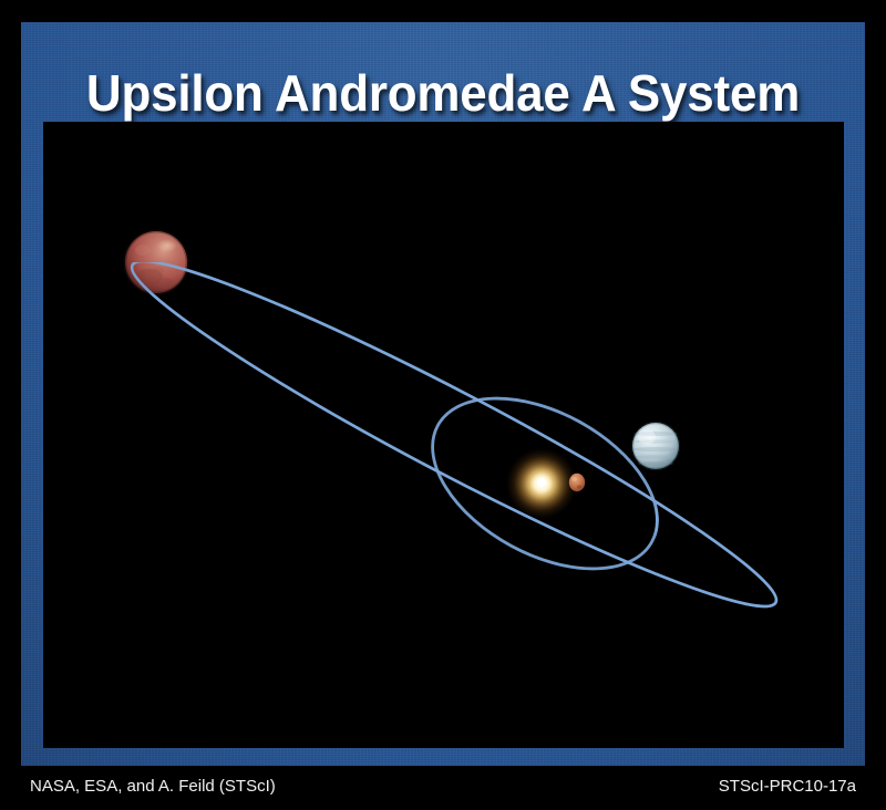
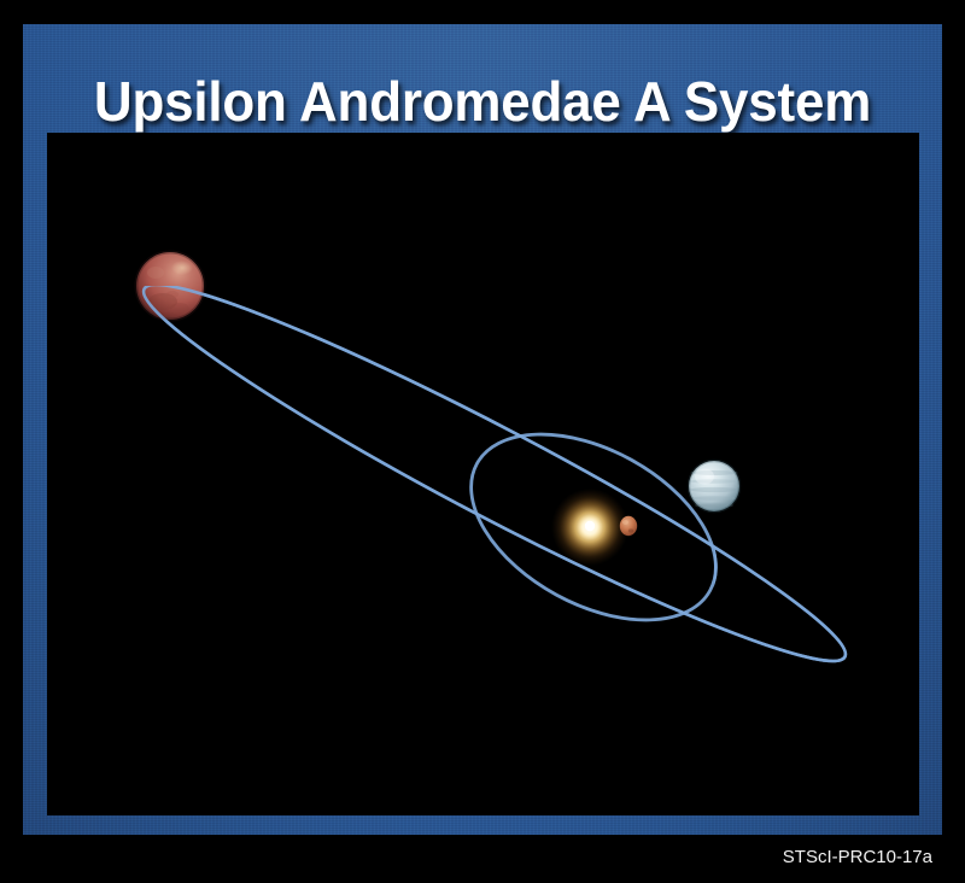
  Upsilon Andromedae A System
- NASA, ESA, and A. Feild (STScI)
  STScI-PRC10-17a
